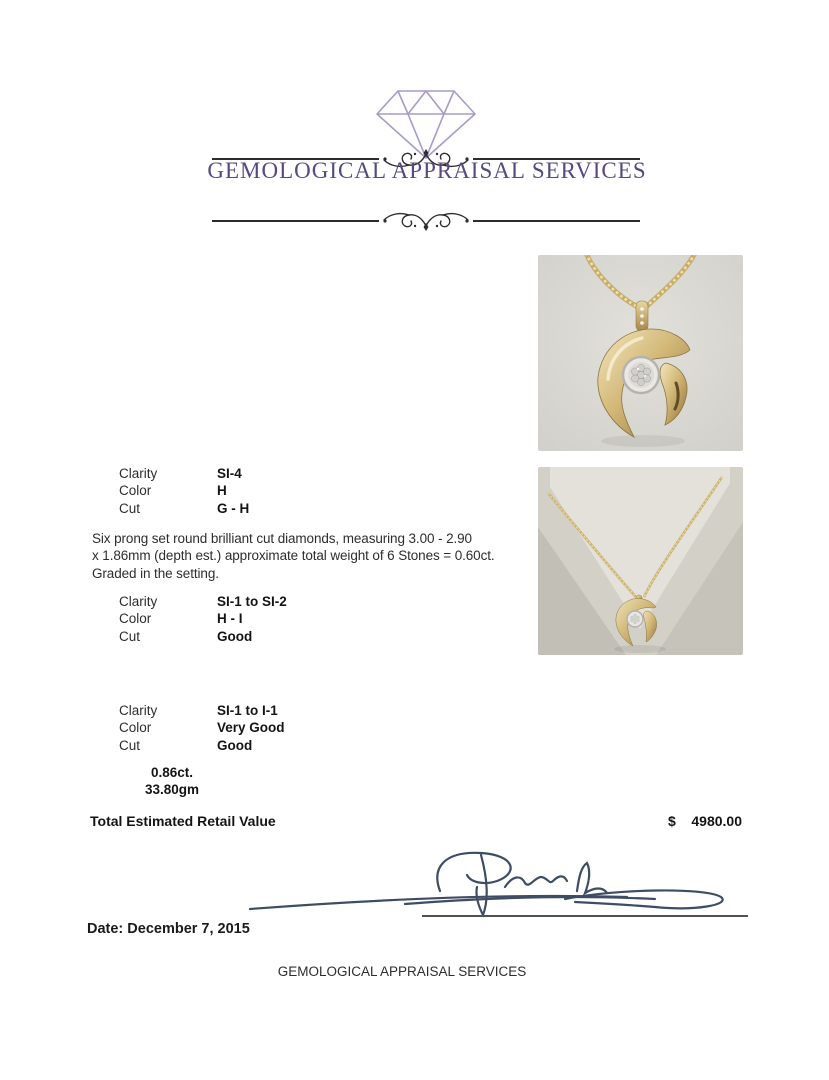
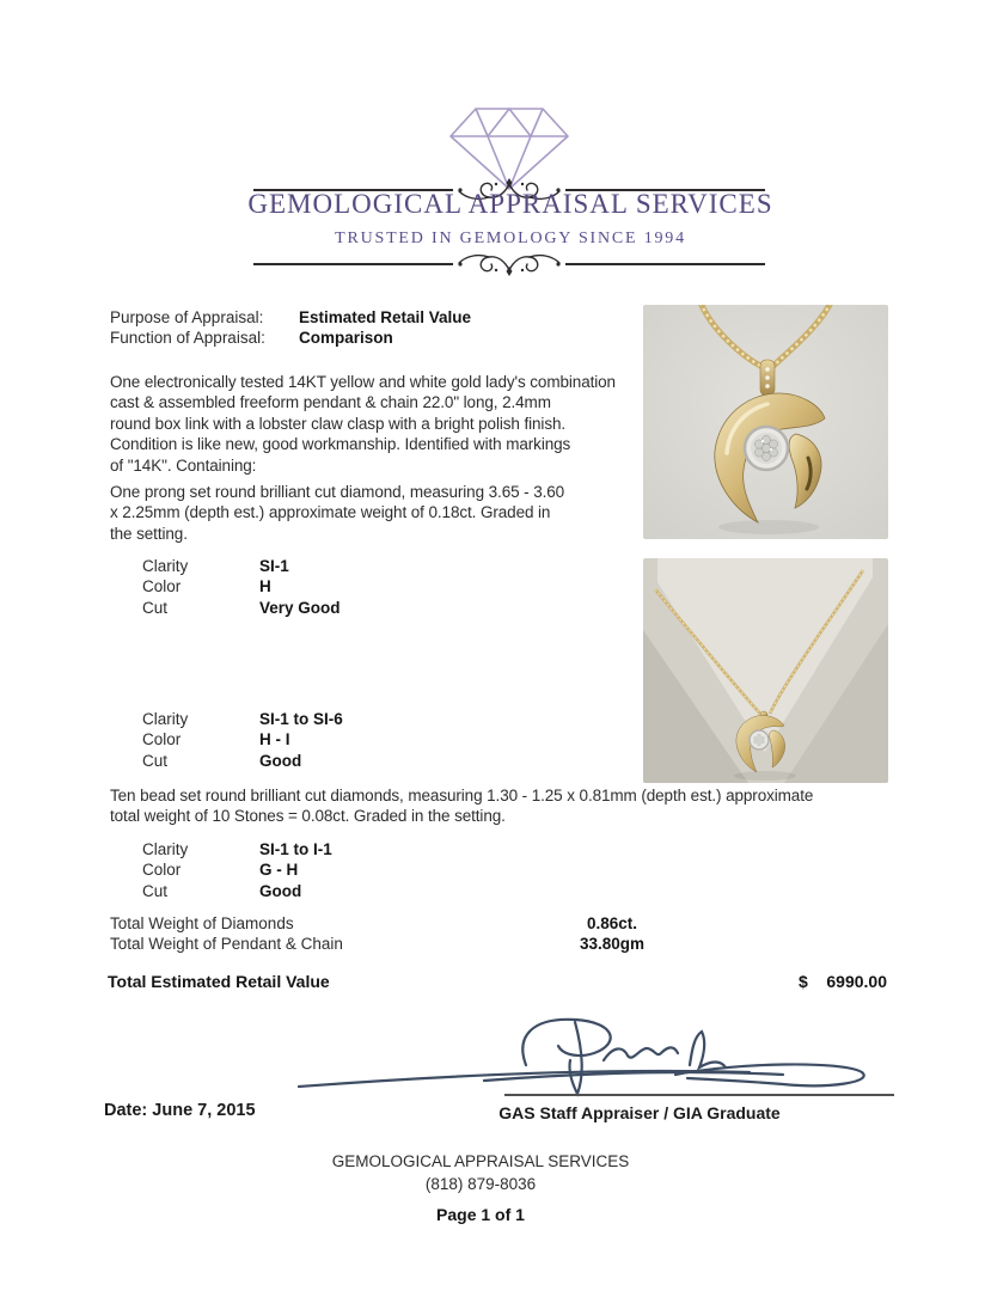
  GEMOLOGICAL APPRAISAL SERVICES
+ TRUSTED IN GEMOLOGY SINCE 1994
+ Purpose of Appraisal:
+ Estimated Retail Value
+ Function of Appraisal:
+ Comparison
+ One electronically tested 14KT yellow and white gold lady's combination
+ cast & assembled freeform pendant & chain 22.0" long, 2.4mm
+ round box link with a lobster claw clasp with a bright polish finish.
+ Condition is like new, good workmanship. Identified with markings
+ of "14K". Containing:
+ One prong set round brilliant cut diamond, measuring 3.65 - 3.60
+ x 2.25mm (depth est.) approximate weight of 0.18ct. Graded in
+ the setting.
  Clarity
- SI-4
+ SI-1
  Color
  H
  Cut
- G - H
+ Very Good
- Six prong set round brilliant cut diamonds, measuring 3.00 - 2.90
- x 1.86mm (depth est.) approximate total weight of 6 Stones = 0.60ct.
- Graded in the setting.
  Clarity
- SI-1 to SI-2
+ SI-1 to SI-6
  Color
  H - I
  Cut
  Good
+ Ten bead set round brilliant cut diamonds, measuring 1.30 - 1.25 x 0.81mm (depth est.) approximate
+ total weight of 10 Stones = 0.08ct. Graded in the setting.
  Clarity
  SI-1 to I-1
  Color
- Very Good
+ G - H
  Cut
  Good
+ Total Weight of Diamonds
  0.86ct.
+ Total Weight of Pendant & Chain
  33.80gm
  Total Estimated Retail Value
  $
- 4980.00
+ 6990.00
- Date: December 7, 2015
+ Date: June 7, 2015
+ GAS Staff Appraiser / GIA Graduate
  GEMOLOGICAL APPRAISAL SERVICES
+ (818) 879-8036
+ Page 1 of 1
